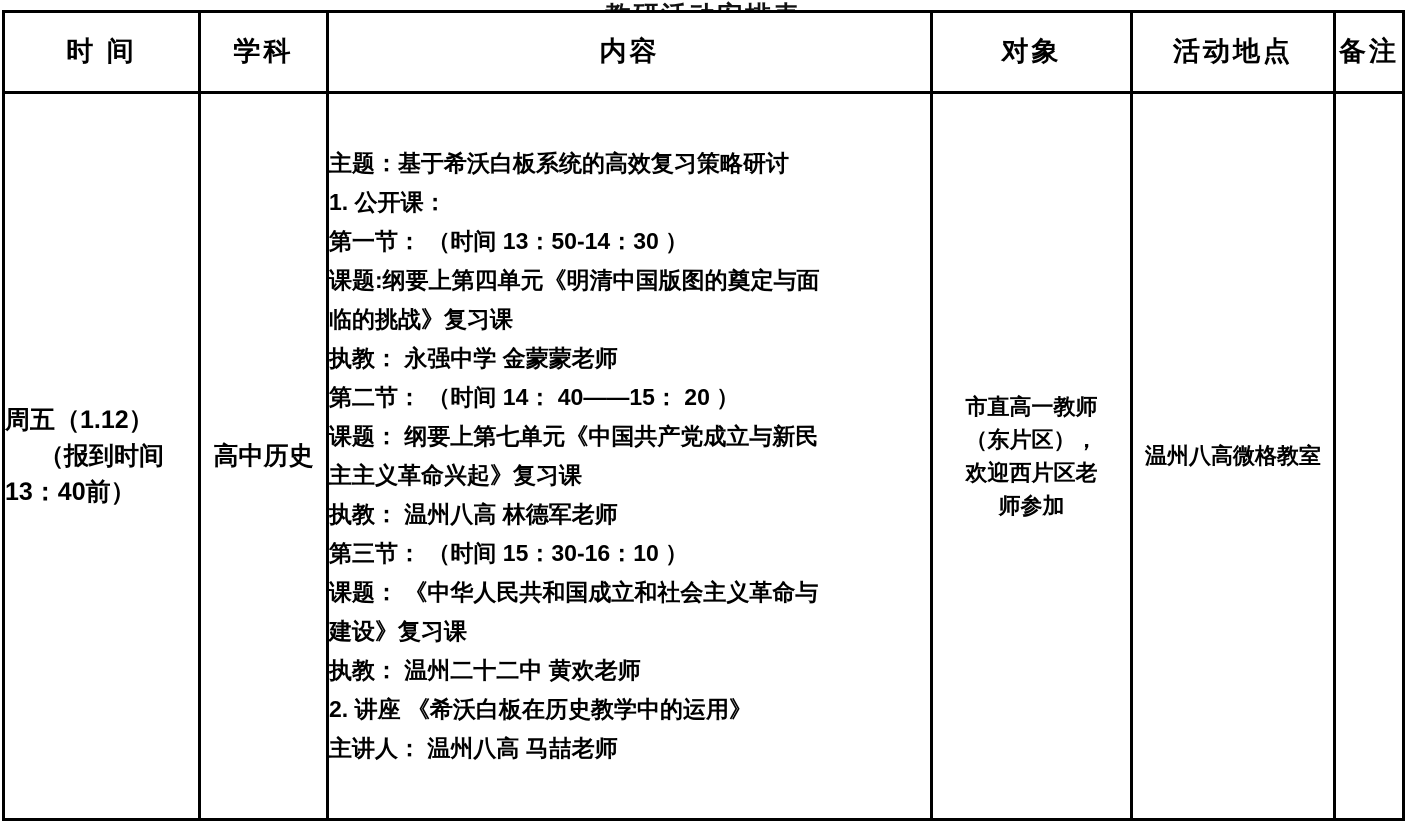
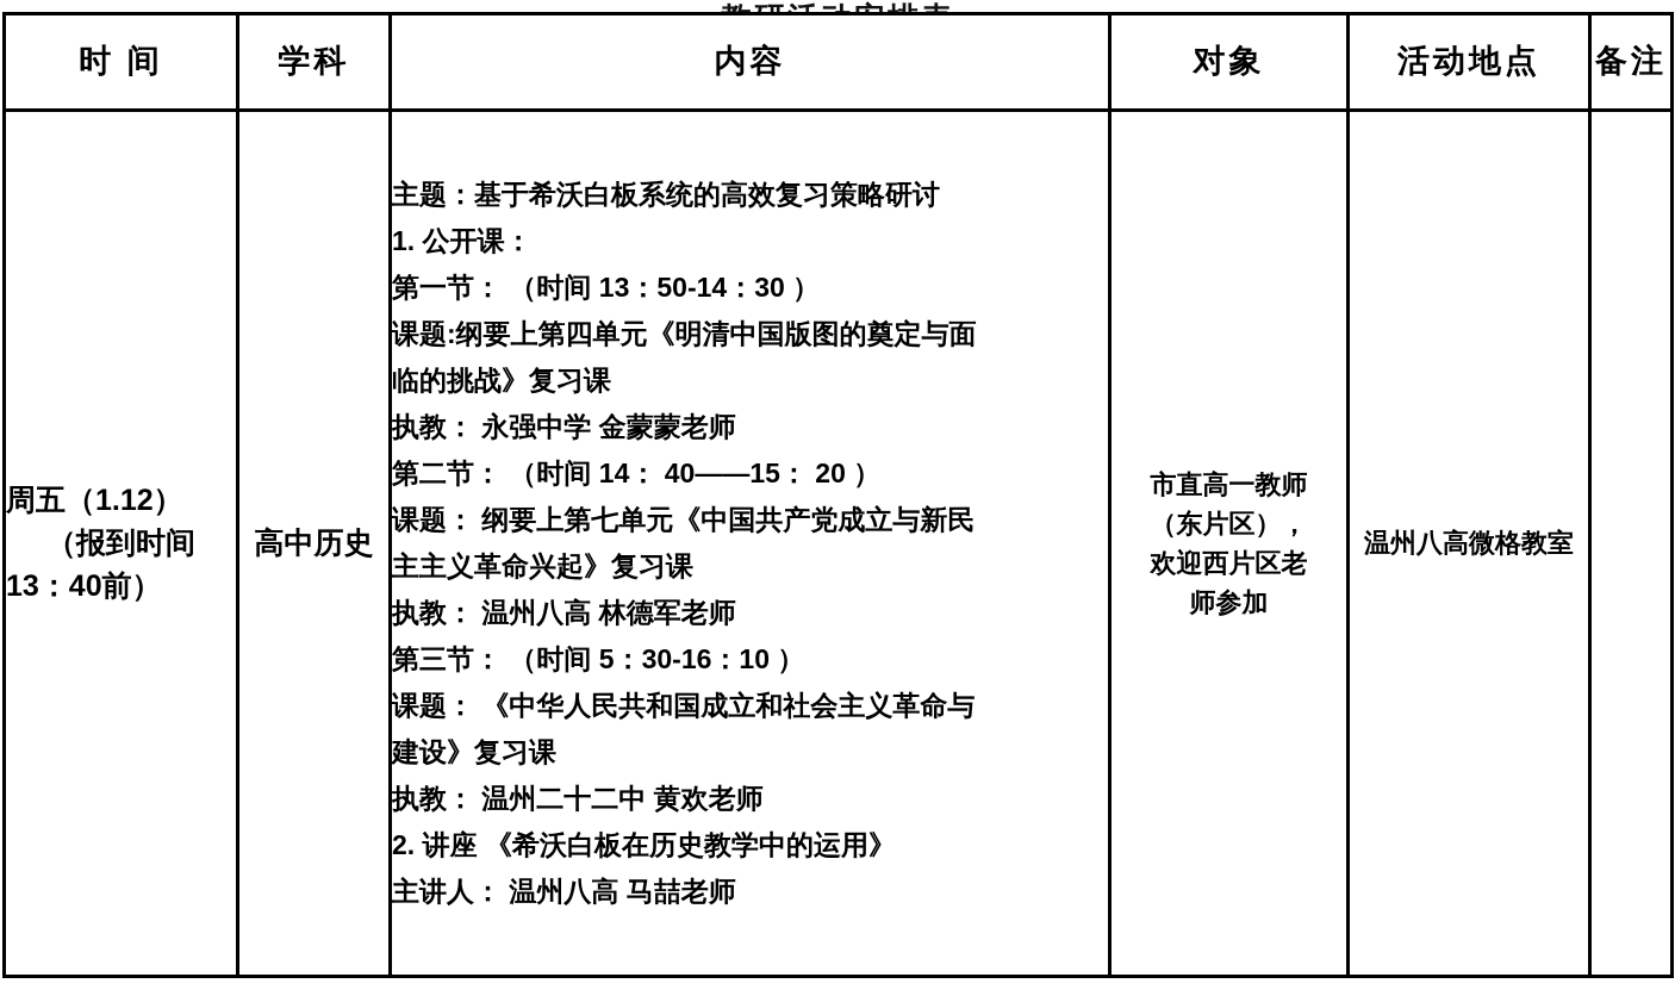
  时 间	学科	内容	对象	活动地点	备注
- 周五（1.12） （报到时间 13：40前）	高中历史	主题：基于希沃白板系统的高效复习策略研讨 1. 公开课： 第一节： （时间 13：50-14：30 ） 课题:纲要上第四单元《明清中国版图的奠定与面 临的挑战》复习课 执教： 永强中学 金蒙蒙老师 第二节： （时间 14： 40——15： 20 ） 课题： 纲要上第七单元《中国共产党成立与新民 主主义革命兴起》复习课 执教： 温州八高 林德军老师 第三节： （时间 15：30-16：10 ） 课题： 《中华人民共和国成立和社会主义革命与 建设》复习课 执教： 温州二十二中 黄欢老师 2. 讲座 《希沃白板在历史教学中的运用》 主讲人： 温州八高 马喆老师	市直高一教师 （东片区）， 欢迎西片区老 师参加	温州八高微格教室
+ 周五（1.12） （报到时间 13：40前）	高中历史	主题：基于希沃白板系统的高效复习策略研讨 1. 公开课： 第一节： （时间 13：50-14：30 ） 课题:纲要上第四单元《明清中国版图的奠定与面 临的挑战》复习课 执教： 永强中学 金蒙蒙老师 第二节： （时间 14： 40——15： 20 ） 课题： 纲要上第七单元《中国共产党成立与新民 主主义革命兴起》复习课 执教： 温州八高 林德军老师 第三节： （时间 5：30-16：10 ） 课题： 《中华人民共和国成立和社会主义革命与 建设》复习课 执教： 温州二十二中 黄欢老师 2. 讲座 《希沃白板在历史教学中的运用》 主讲人： 温州八高 马喆老师	市直高一教师 （东片区）， 欢迎西片区老 师参加	温州八高微格教室
